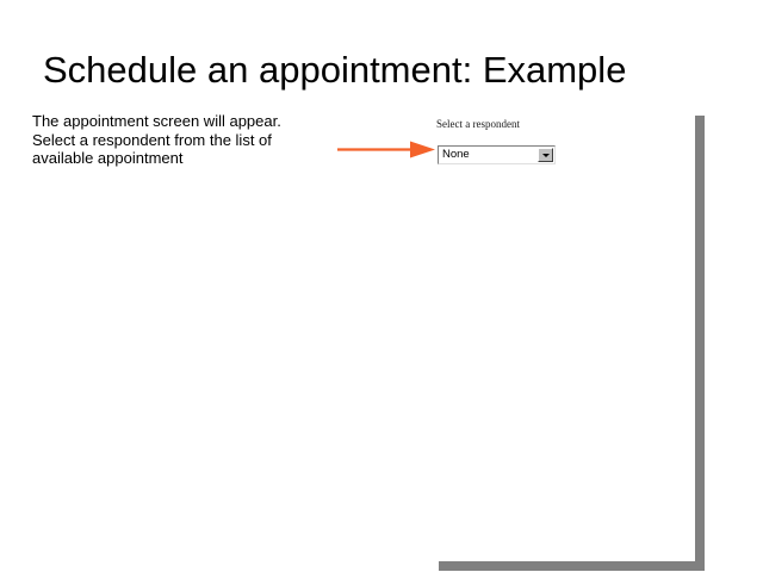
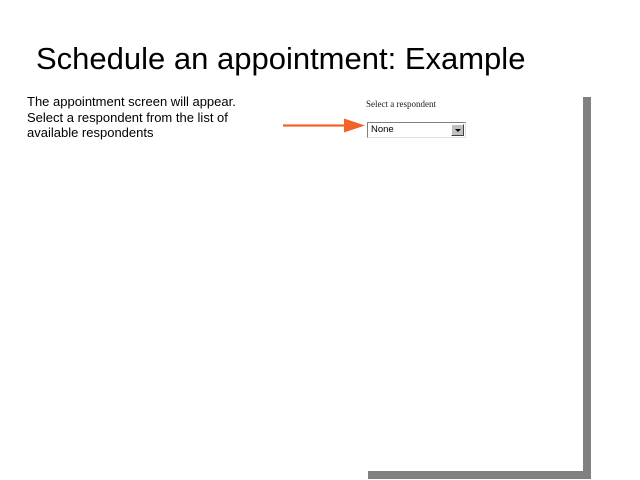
  Schedule an appointment: Example
- The appointment screen will appear. Select a respondent from the list of available appointment
+ The appointment screen will appear. Select a respondent from the list of available respondents
  Select a respondent
  None
